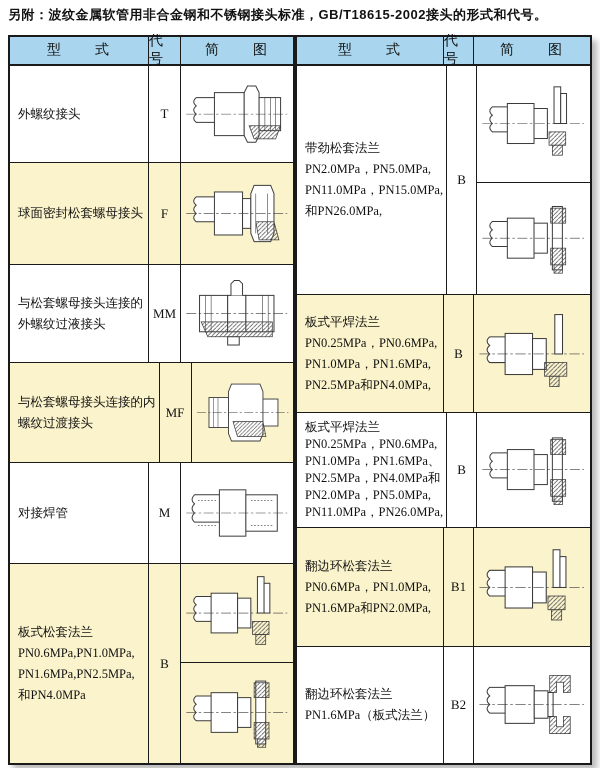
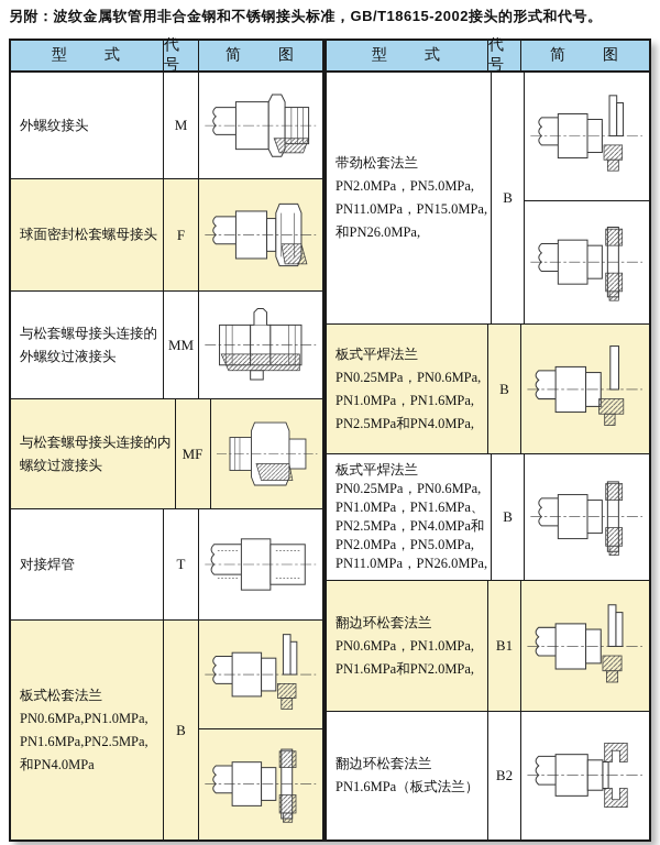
  另附：波纹金属软管用非合金钢和不锈钢接头标准，GB/T18615-2002接头的形式和代号。
  型 式
  代号
  简 图
  外螺纹接头
- T
+ M
  球面密封松套螺母接头
  F
  与松套螺母接头连接的
  外螺纹过液接头
  MM
  与松套螺母接头连接的内
  螺纹过渡接头
  MF
  对接焊管
- M
+ T
  板式松套法兰
  PN0.6MPa,PN1.0MPa,
  PN1.6MPa,PN2.5MPa,
  和PN4.0MPa
  B
  型 式
  代号
  简 图
  带劲松套法兰
  PN2.0MPa，PN5.0MPa,
  PN11.0MPa，PN15.0MPa,
  和PN26.0MPa,
  B
  板式平焊法兰
  PN0.25MPa，PN0.6MPa,
  PN1.0MPa，PN1.6MPa,
  PN2.5MPa和PN4.0MPa,
  B
  板式平焊法兰
  PN0.25MPa，PN0.6MPa,
  PN1.0MPa，PN1.6MPa、
  PN2.5MPa，PN4.0MPa和
  PN2.0MPa，PN5.0MPa,
  PN11.0MPa，PN26.0MPa,
  B
  翻边环松套法兰
  PN0.6MPa，PN1.0MPa,
  PN1.6MPa和PN2.0MPa,
  B1
  翻边环松套法兰
  PN1.6MPa（板式法兰）
  B2
